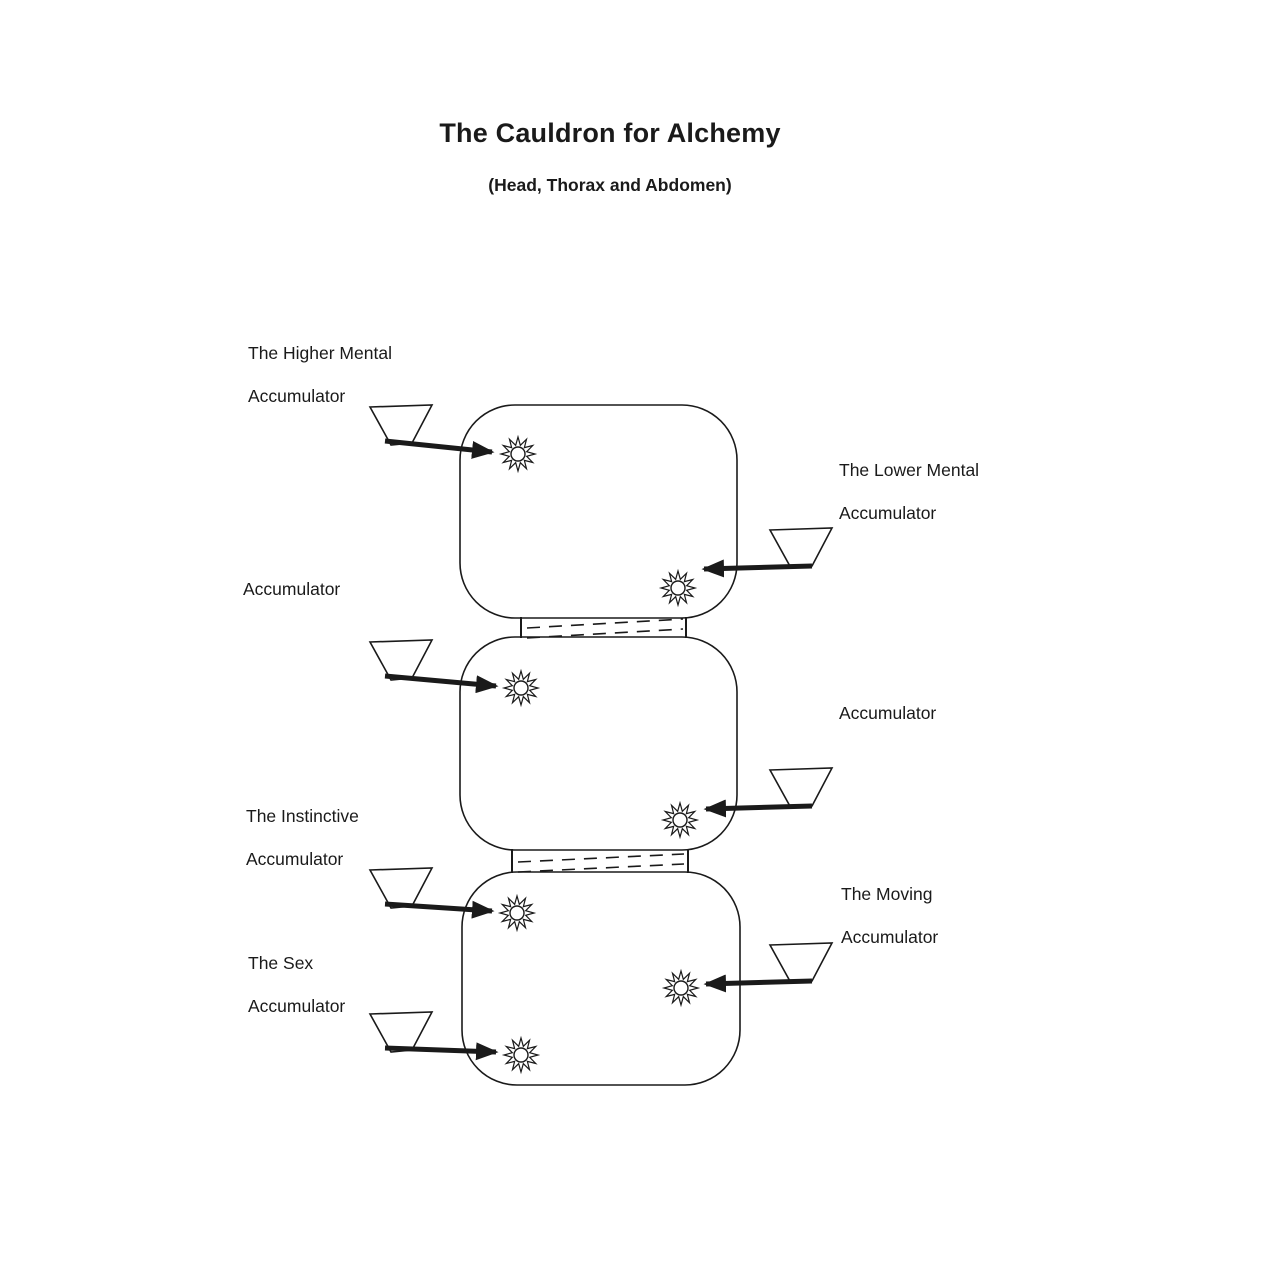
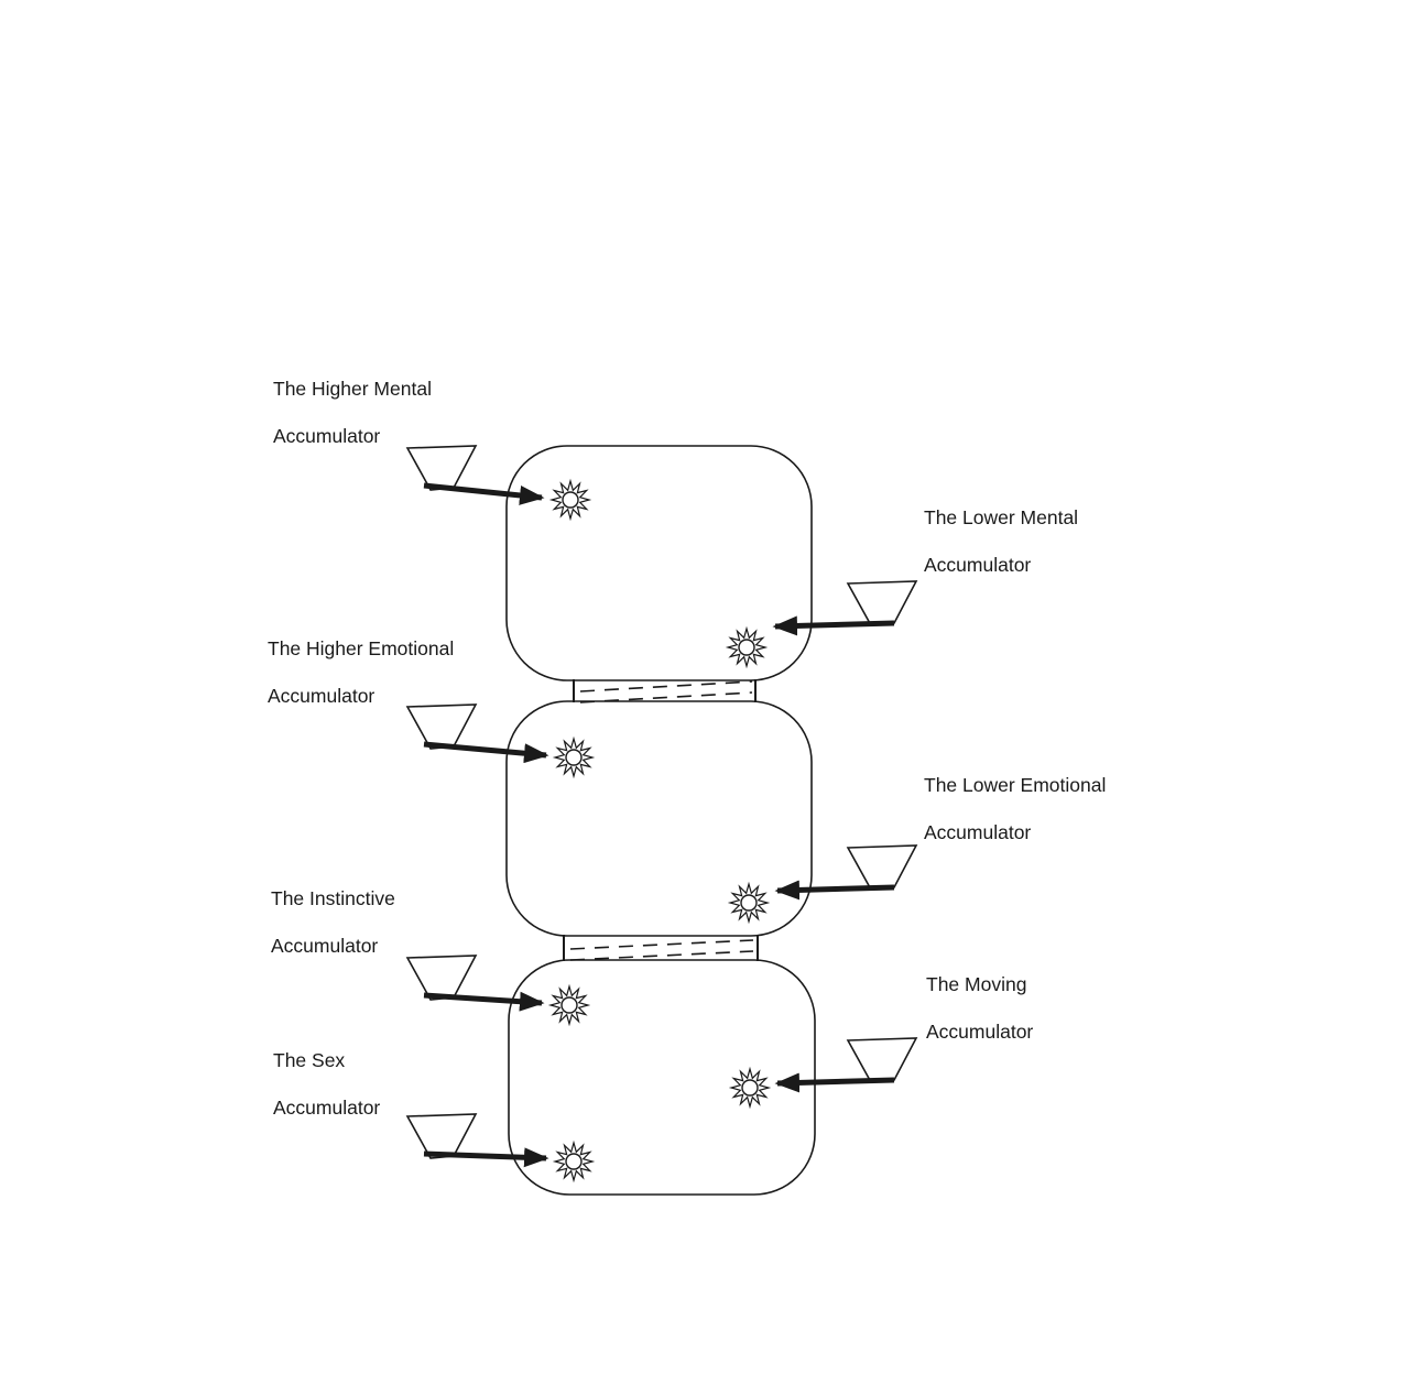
- The Cauldron for Alchemy
- (Head, Thorax and Abdomen)
  The Higher Mental
  Accumulator
  The Lower Mental
  Accumulator
+ The Higher Emotional
  Accumulator
+ The Lower Emotional
  Accumulator
  The Instinctive
  Accumulator
  The Moving
  Accumulator
  The Sex
  Accumulator
